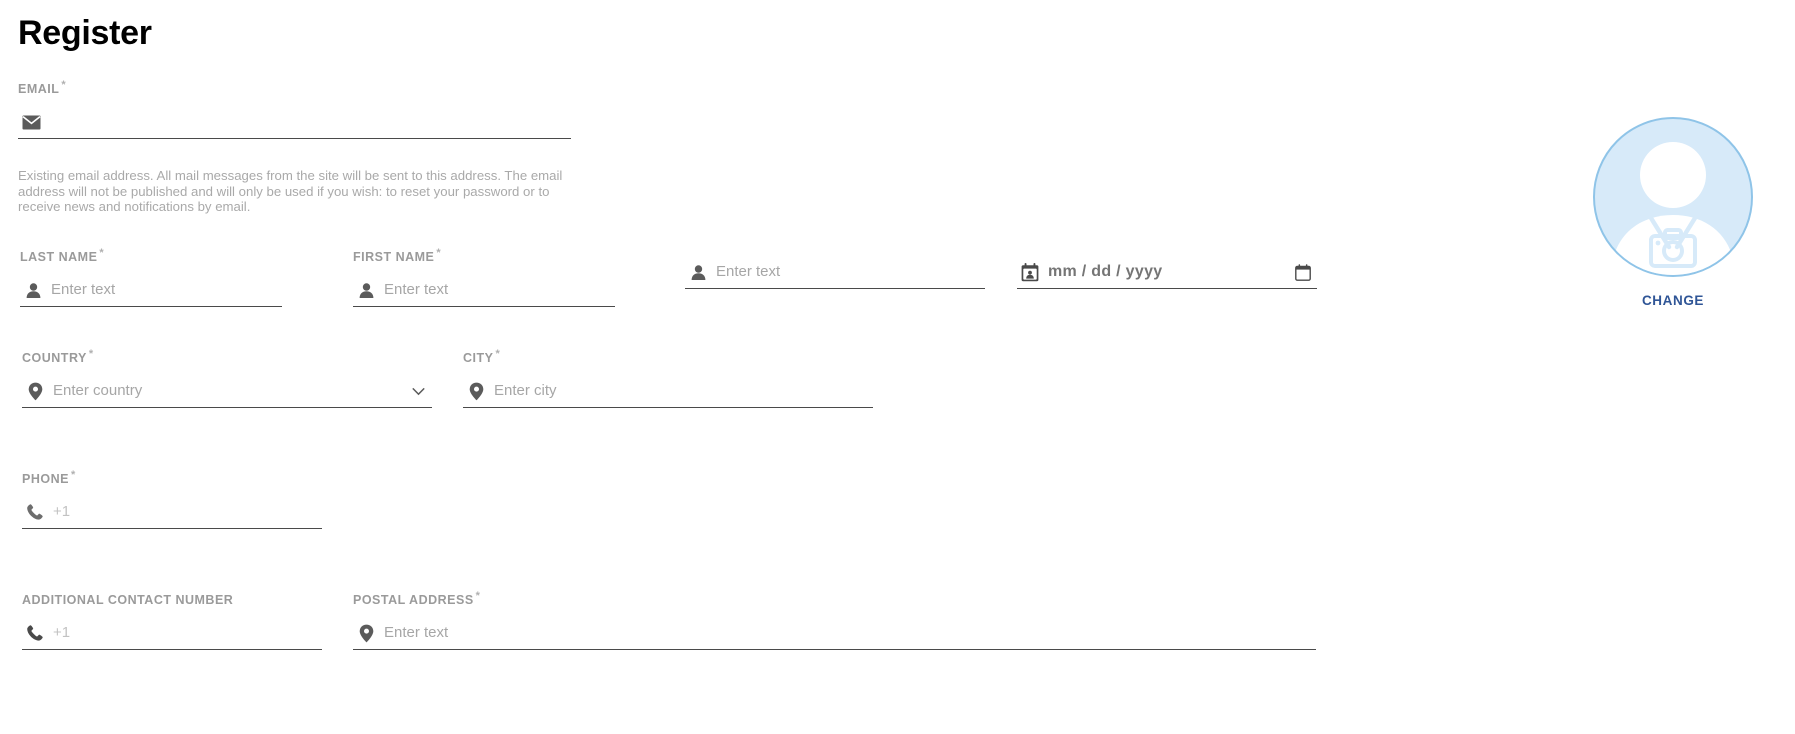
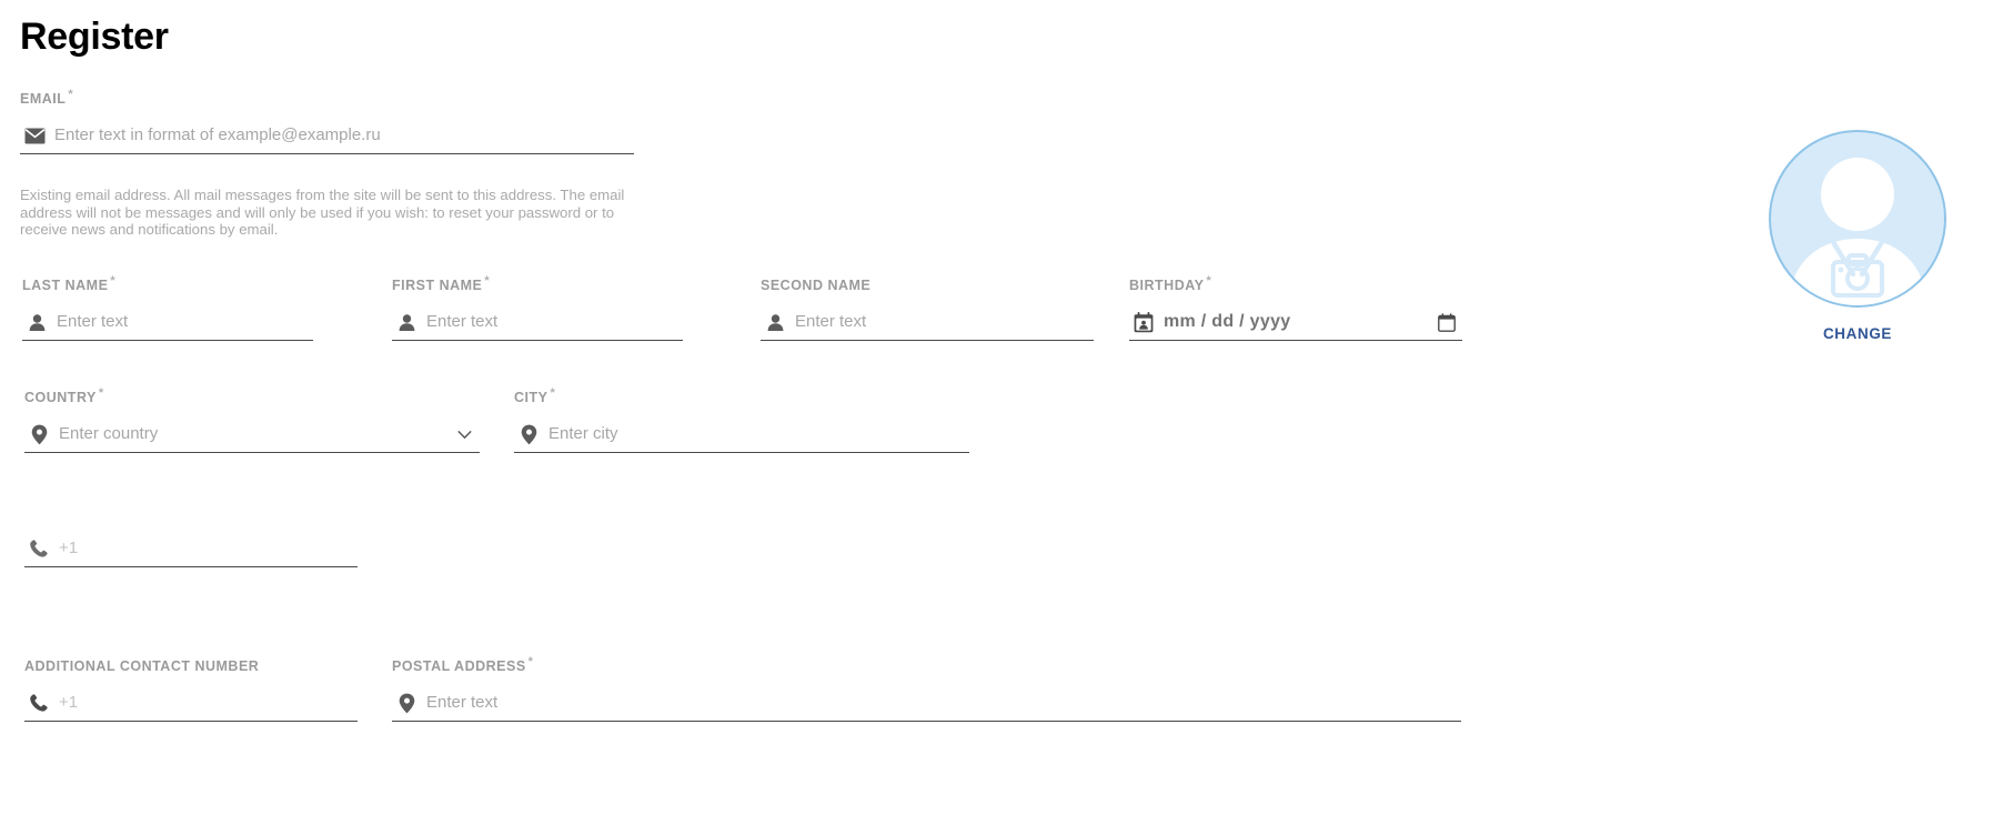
  Register
  EMAIL *
+ Enter text in format of example@example.ru
- Existing email address. All mail messages from the site will be sent to this address. The email address will not be published and will only be used if you wish: to reset your password or to receive news and notifications by email.
+ Existing email address. All mail messages from the site will be sent to this address. The email address will not be messages and will only be used if you wish: to reset your password or to receive news and notifications by email.
  LAST NAME *
  Enter text
  FIRST NAME *
  Enter text
+ SECOND NAME
  Enter text
+ BIRTHDAY *
  mm / dd / yyyy
  COUNTRY *
  Enter country
  CITY *
  Enter city
- PHONE *
  +1
  ADDITIONAL CONTACT NUMBER
  +1
  POSTAL ADDRESS *
  Enter text
  CHANGE
